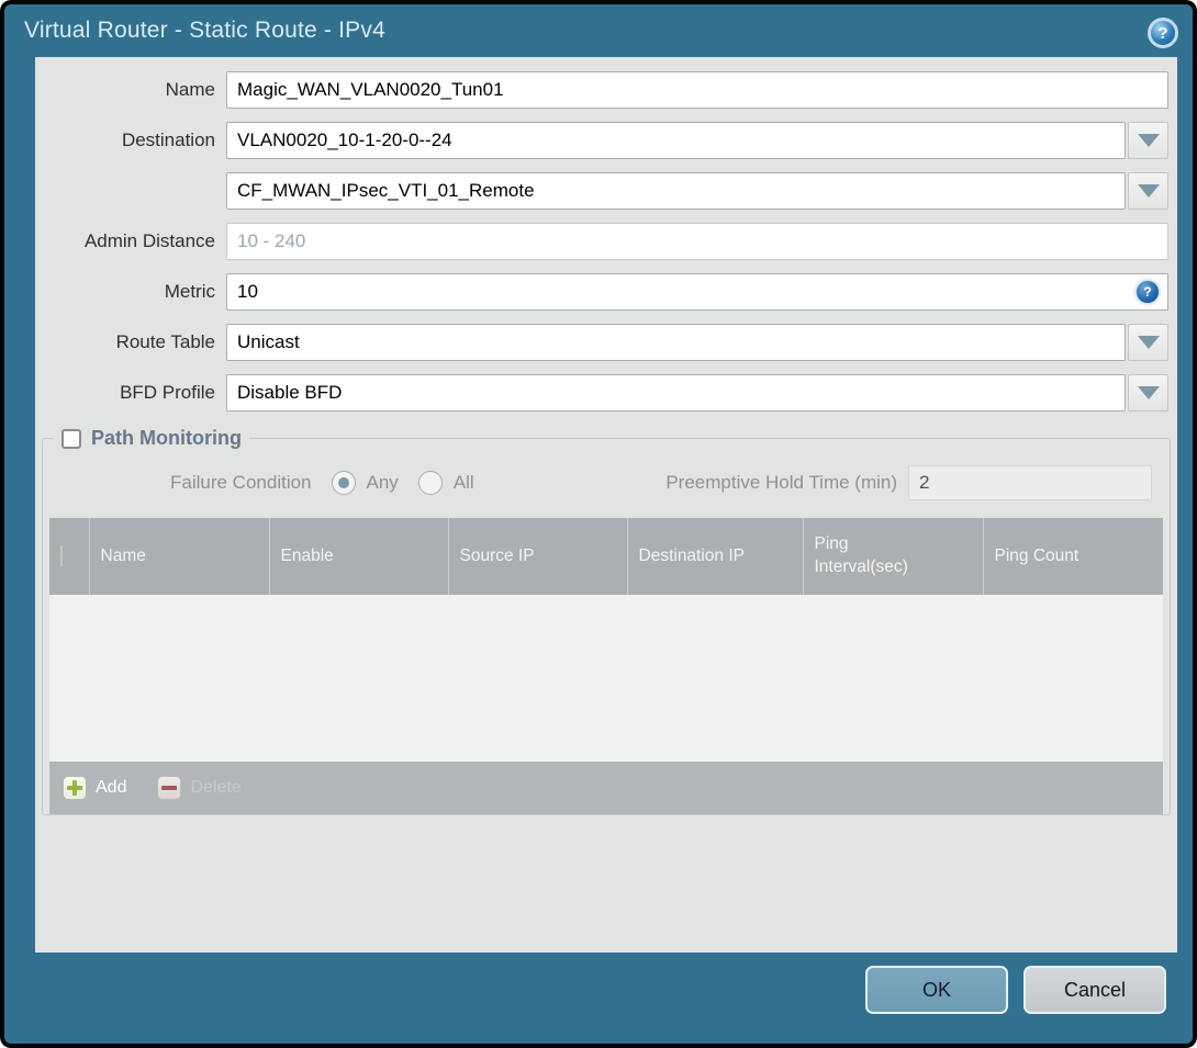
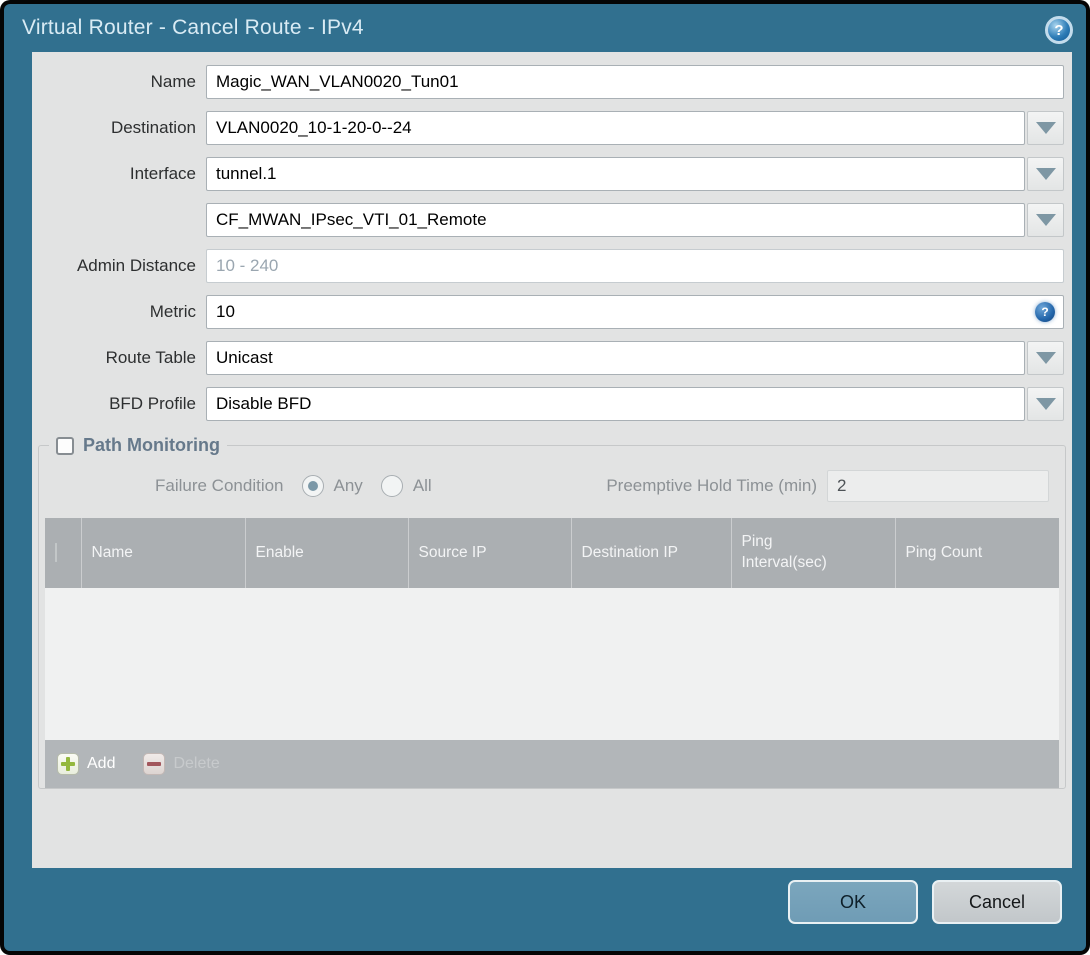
- Virtual Router - Static Route - IPv4
+ Virtual Router - Cancel Route - IPv4
  ?
  Name
  Magic_WAN_VLAN0020_Tun01
  Destination
  VLAN0020_10-1-20-0--24
+ Interface
+ tunnel.1
  CF_MWAN_IPsec_VTI_01_Remote
  Admin Distance
  10 - 240
  Metric
  10
  ?
  Route Table
  Unicast
  BFD Profile
  Disable BFD
  Path Monitoring
  Failure Condition
  Any
  All
  Preemptive Hold Time (min)
  2
  	Name	Enable	Source IP	Destination IP	Ping Interval(sec)	Ping Count
  Add
  OK
  Cancel
